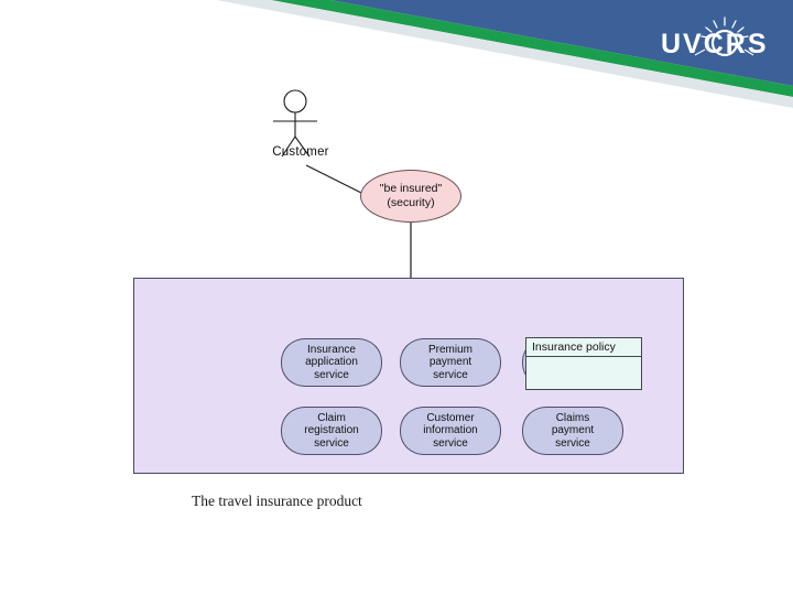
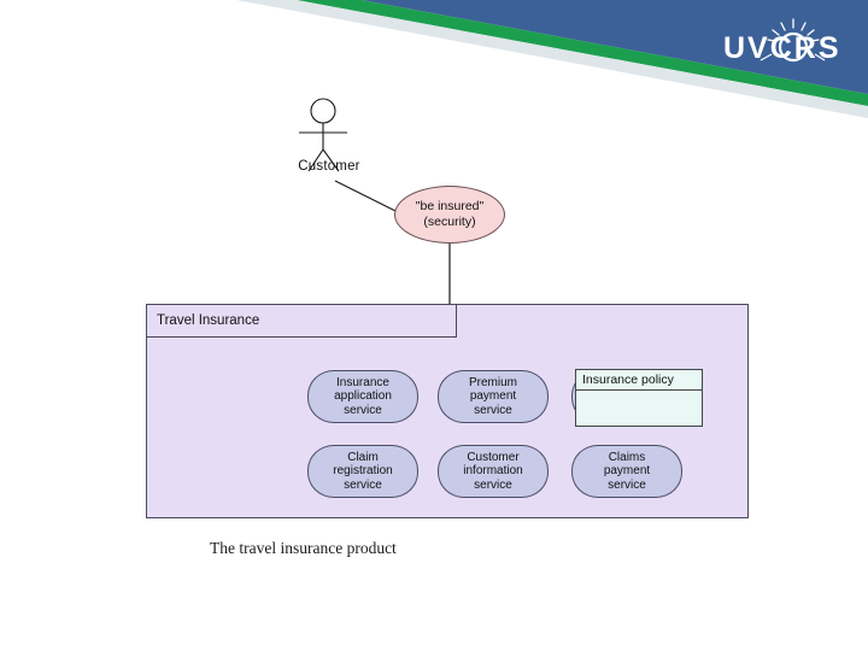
  UVCS
  Customer
  "be insured"
  (security)
+ Travel Insurance
  Insurance
  application
  service
  Premium
  payment
  service
  Claim
  registration
  service
  Customer
  information
  service
  Claims
  payment
  service
  Insurance policy
  The travel insurance product
